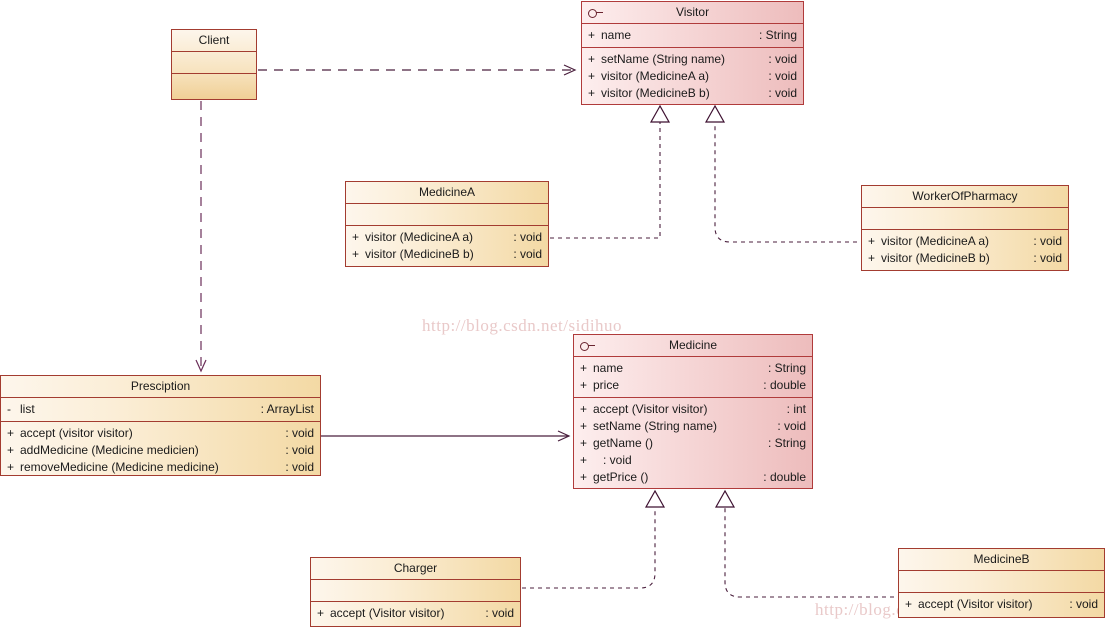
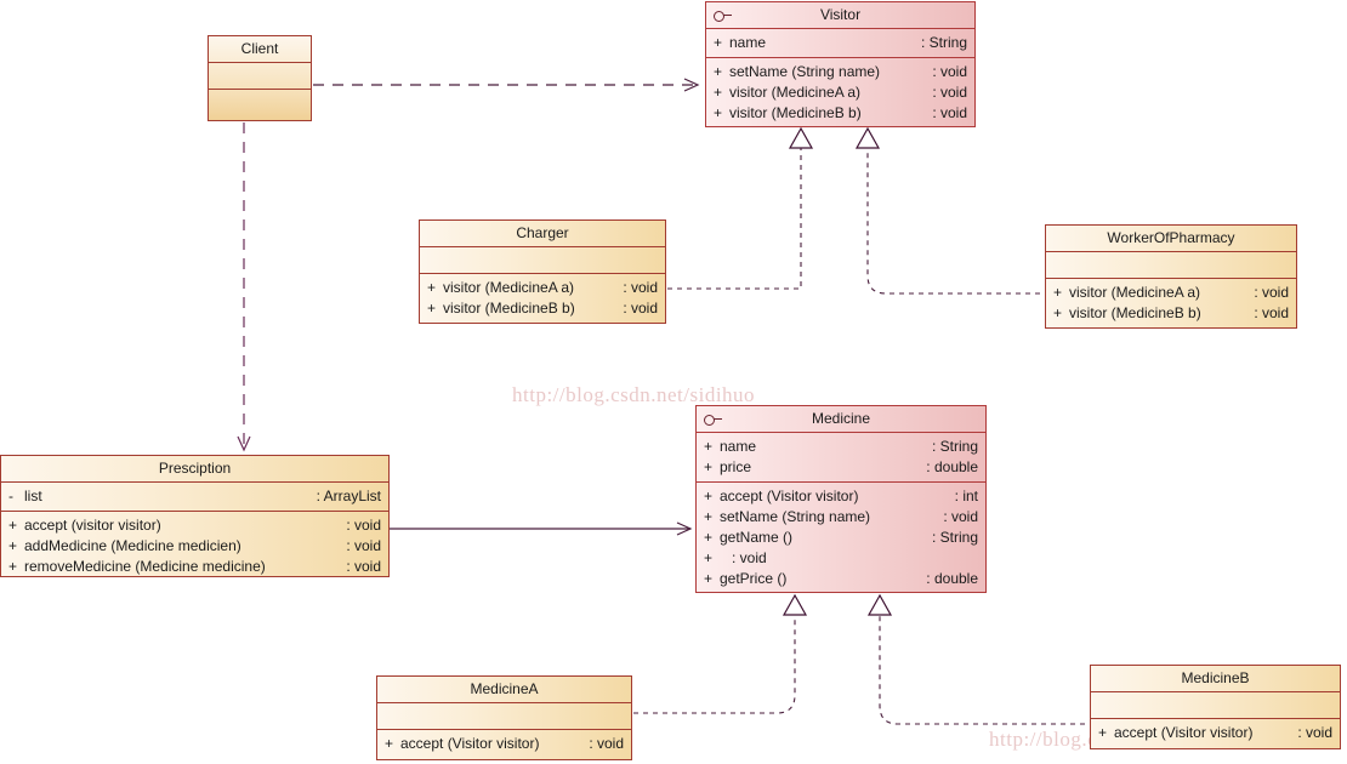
  http://blog.csdn.net/sidihuo
  Client
  Visitor
  +
  name
  : String
  +
  setName (String name)
  : void
  +
  visitor (MedicineA a)
  : void
  +
  visitor (MedicineB b)
  : void
- MedicineA
+ Charger
  +
  visitor (MedicineA a)
  : void
  +
  visitor (MedicineB b)
  : void
  WorkerOfPharmacy
  +
  visitor (MedicineA a)
  : void
  +
  visitor (MedicineB b)
  : void
  Presciption
  -
  list
  : ArrayList
  +
  accept (visitor visitor)
  : void
  +
  addMedicine (Medicine medicien)
  : void
  +
  removeMedicine (Medicine medicine)
  : void
  Medicine
  +
  name
  : String
  +
  price
  : double
  +
  accept (Visitor visitor)
  : int
  +
  setName (String name)
  : void
  +
  getName ()
  : String
  +
  : void
  +
  getPrice ()
  : double
- Charger
+ MedicineA
  +
  accept (Visitor visitor)
  : void
  MedicineB
  +
  accept (Visitor visitor)
  : void
